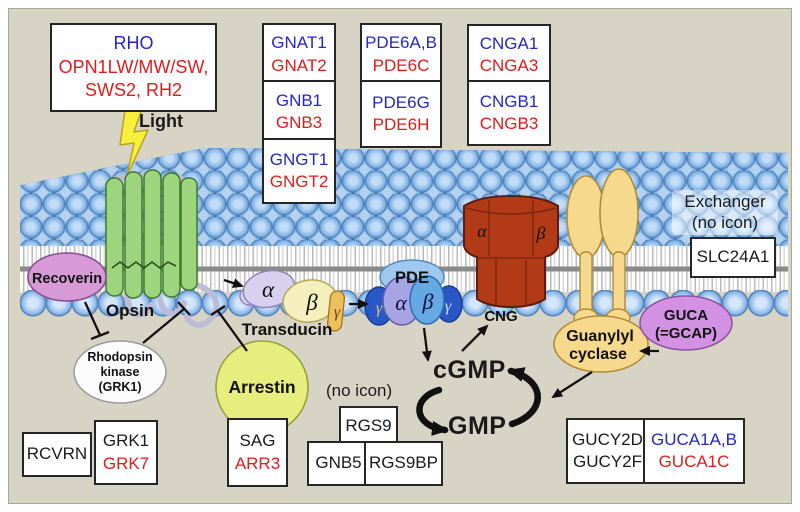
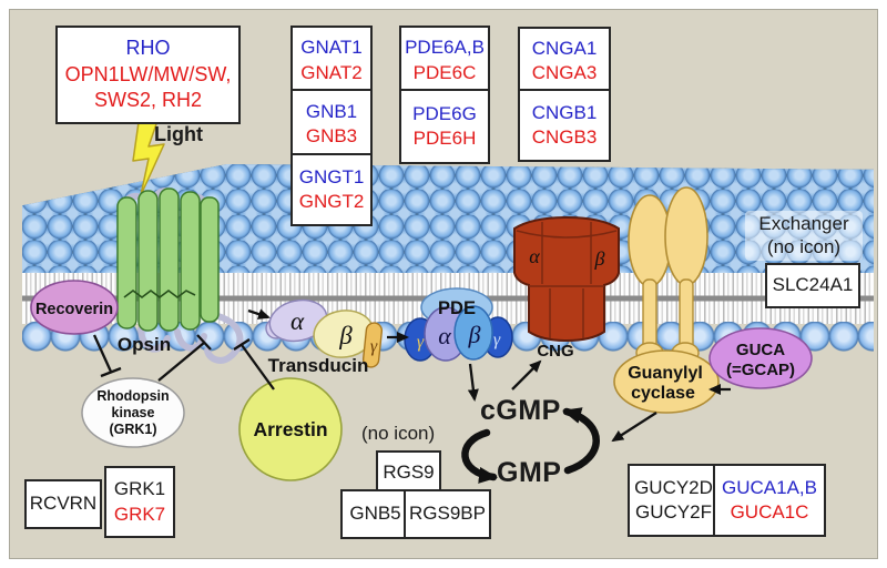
  Recoverin
  Opsin
  Rhodopsin
  kinase
  (GRK1)
  Arrestin
  α
  β
  γ
  Transducin
  PDE
  α
  β
  γ
  γ
  α
  β
  CNG
  Guanylyl
  cyclase
  GUCA
  (=GCAP)
  RHO
  OPN1LW/MW/SW,
  SWS2, RH2
  GNAT1
  GNAT2
  GNB1
  GNB3
  GNGT1
  GNGT2
  PDE6A,B
  PDE6C
  PDE6G
  PDE6H
  CNGA1
  CNGA3
  CNGB1
  CNGB3
  SLC24A1
  RCVRN
  GRK1
  GRK7
- SAG
- ARR3
  RGS9
  GNB5
  RGS9BP
  GUCY2D
  GUCY2F
  GUCA1A,B
  GUCA1C
  Light
  Exchanger
  (no icon)
  (no icon)
  cGMP
  GMP
